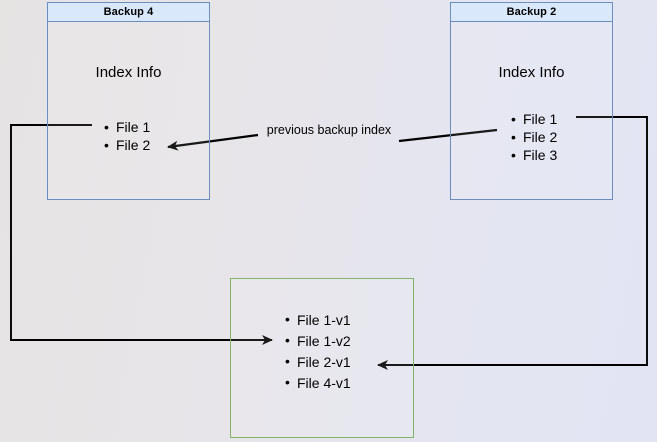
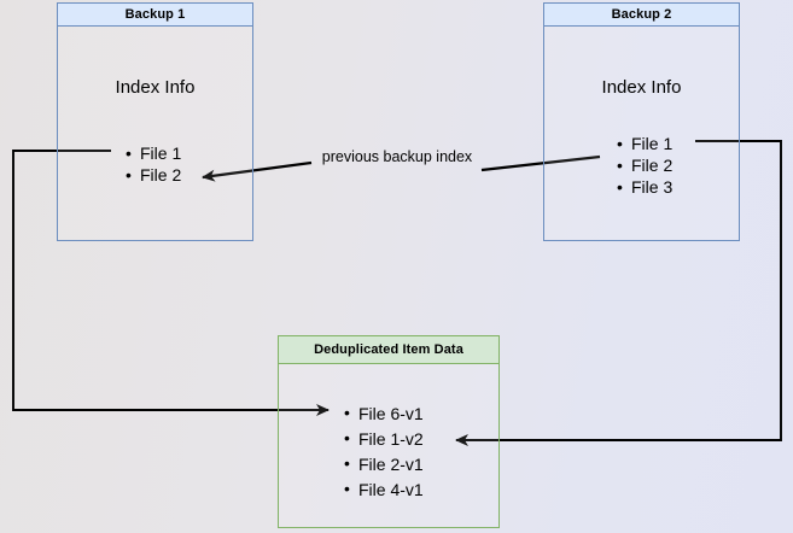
- Backup 4
+ Backup 1
  Index Info
  File 1
  File 2
  Backup 2
  Index Info
  File 1
  File 2
  File 3
+ Deduplicated Item Data
- File 1-v1
+ File 6-v1
  File 1-v2
  File 2-v1
  File 4-v1
  previous backup index
